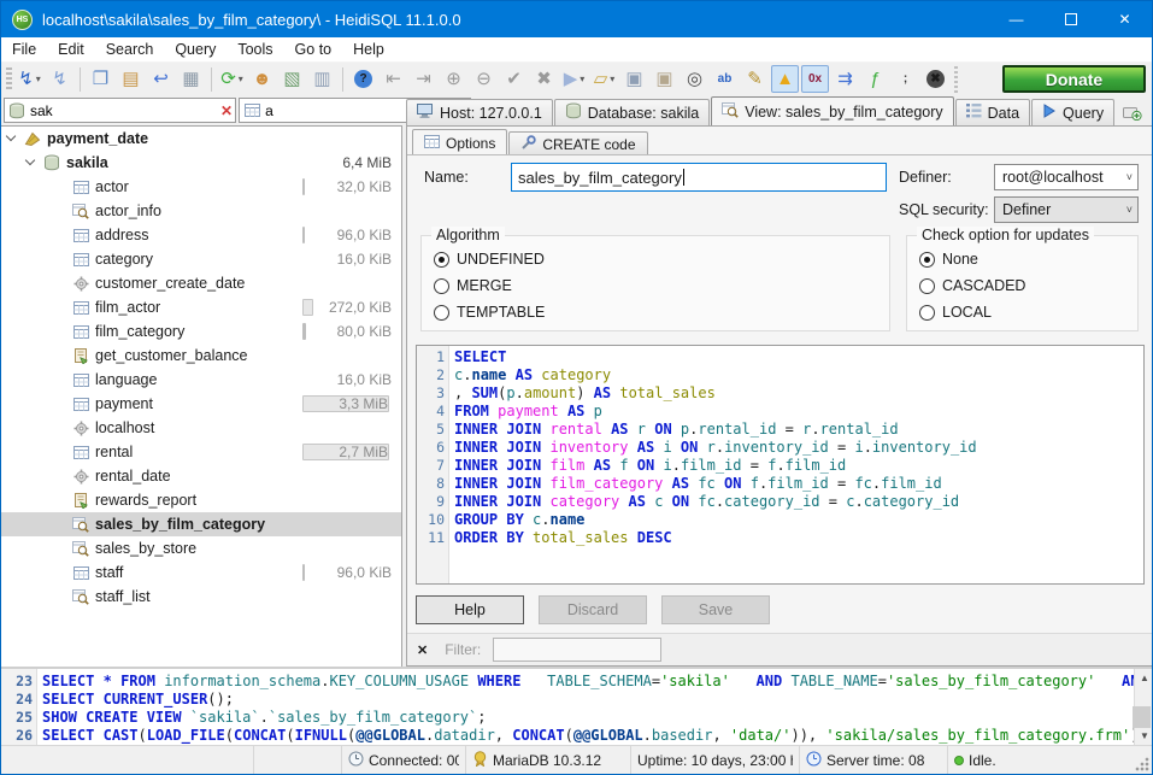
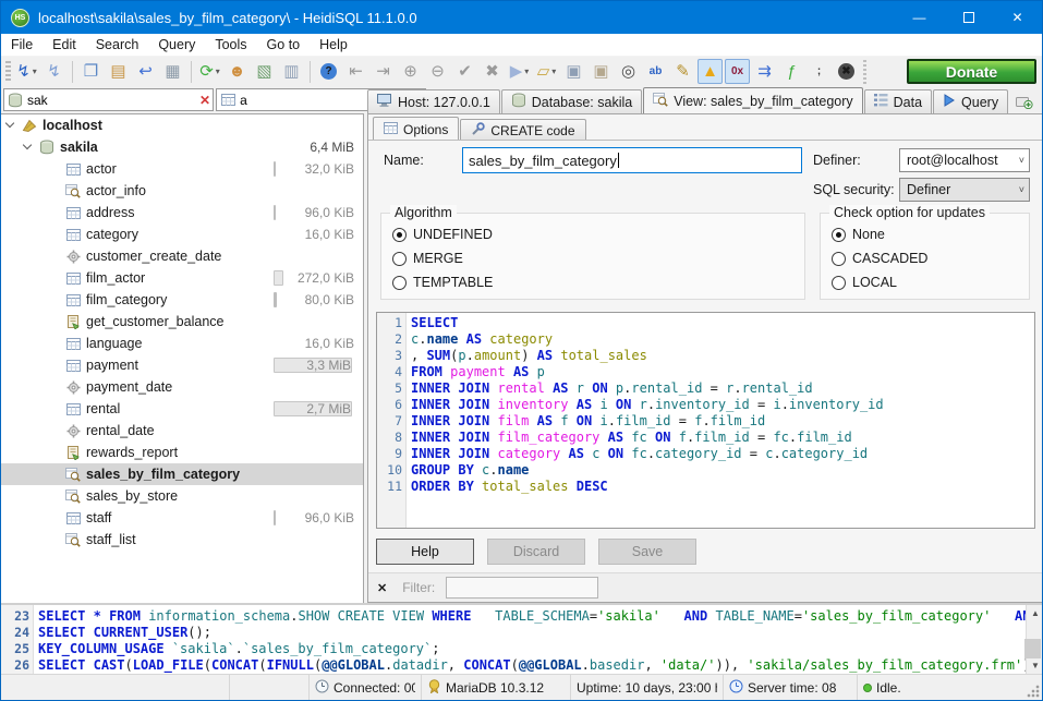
  localhost\sakila\sales_by_film_category\ - HeidiSQL 11.1.0.0
  —
  ✕
  File
  Edit
  Search
  Query
  Tools
  Go to
  Help
  ↯
  ▾
  ↯
  ❐
  ▤
  ↩
  ▦
  ⟳
  ▾
  ☻
  ▧
  ▥
  ?
  ⇤
  ⇥
  ⊕
  ⊖
  ✔
  ✖
  ▶
  ▾
  ▱
  ▾
  ▣
  ▣
  ◎
  ab
  ✎
  ▲
  0x
  ⇉
  ƒ
  ;
  ✖
  Donate
  sak
  ✕
  a
- payment_date
+ localhost
  sakila
  6,4 MiB
  actor
  32,0 KiB
  actor_info
  address
  96,0 KiB
  category
  16,0 KiB
  customer_create_date
  film_actor
  272,0 KiB
  film_category
  80,0 KiB
  get_customer_balance
  language
  16,0 KiB
  payment
  3,3 MiB
- localhost
+ payment_date
  rental
  2,7 MiB
  rental_date
  rewards_report
  sales_by_film_category
  sales_by_store
  staff
  96,0 KiB
  staff_list
  Host: 127.0.0.1
  Database: sakila
  View: sales_by_film_category
  Data
  Query
  Options
  CREATE code
  Name:
  sales_by_film_category
  Definer:
  root@localhost
  ˅
  SQL security:
  Definer
  ˅
  Algorithm
  UNDEFINED
  MERGE
  TEMPTABLE
  Check option for updates
  None
  CASCADED
  LOCAL
  1
  2
  3
  4
  5
  6
  7
  8
  9
  10
  11
  SELECT
  c.name AS category
  , SUM(p.amount) AS total_sales
  FROM payment AS p
  INNER JOIN rental AS r ON p.rental_id = r.rental_id
  INNER JOIN inventory AS i ON r.inventory_id = i.inventory_id
  INNER JOIN film AS f ON i.film_id = f.film_id
  INNER JOIN film_category AS fc ON f.film_id = fc.film_id
  INNER JOIN category AS c ON fc.category_id = c.category_id
  GROUP BY c.name
  ORDER BY total_sales DESC
  Help
  Discard
  Save
  ✕
  Filter:
  23
  24
  25
  26
- SELECT * FROM information_schema.KEY_COLUMN_USAGE WHERE TABLE_SCHEMA='sakila' AND TABLE_NAME='sales_by_film_category' A
+ SELECT * FROM information_schema.SHOW CREATE VIEW WHERE TABLE_SCHEMA='sakila' AND TABLE_NAME='sales_by_film_category' A
  SELECT CURRENT_USER();
- SHOW CREATE VIEW `sakila`.`sales_by_film_category`;
+ KEY_COLUMN_USAGE `sakila`.`sales_by_film_category`;
  SELECT CAST(LOAD_FILE(CONCAT(IFNULL(@@GLOBAL.datadir, CONCAT(@@GLOBAL.basedir, 'data/')), 'sakila/sales_by_film_category.frm'
  ▲
  ▼
  Connected: 00
  MariaDB 10.3.12
  Uptime: 10 days, 23:00
  Server time: 08
  Idle.
